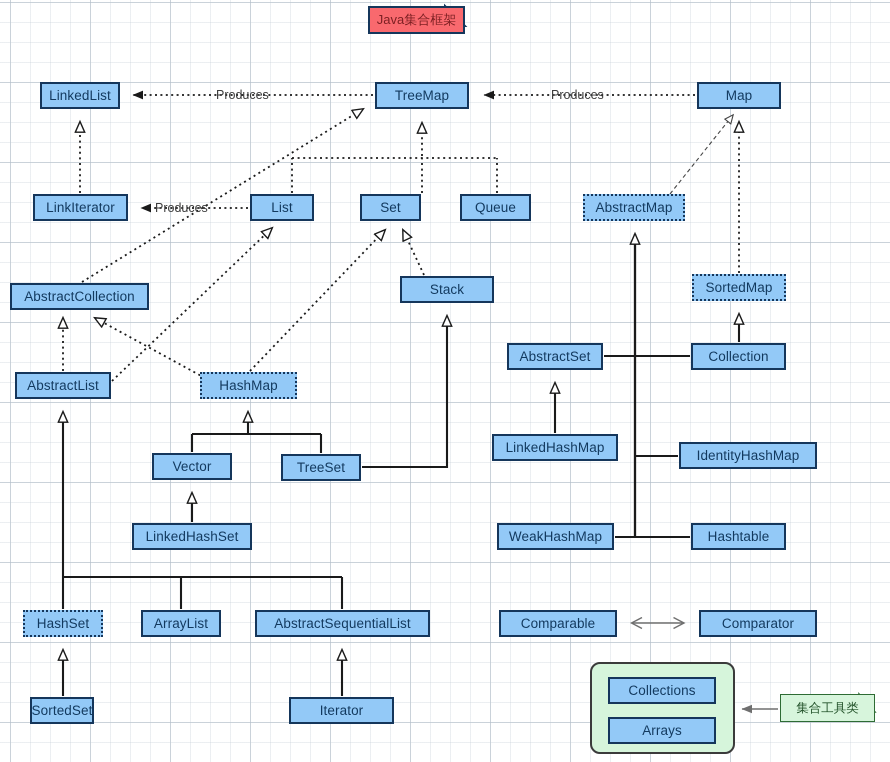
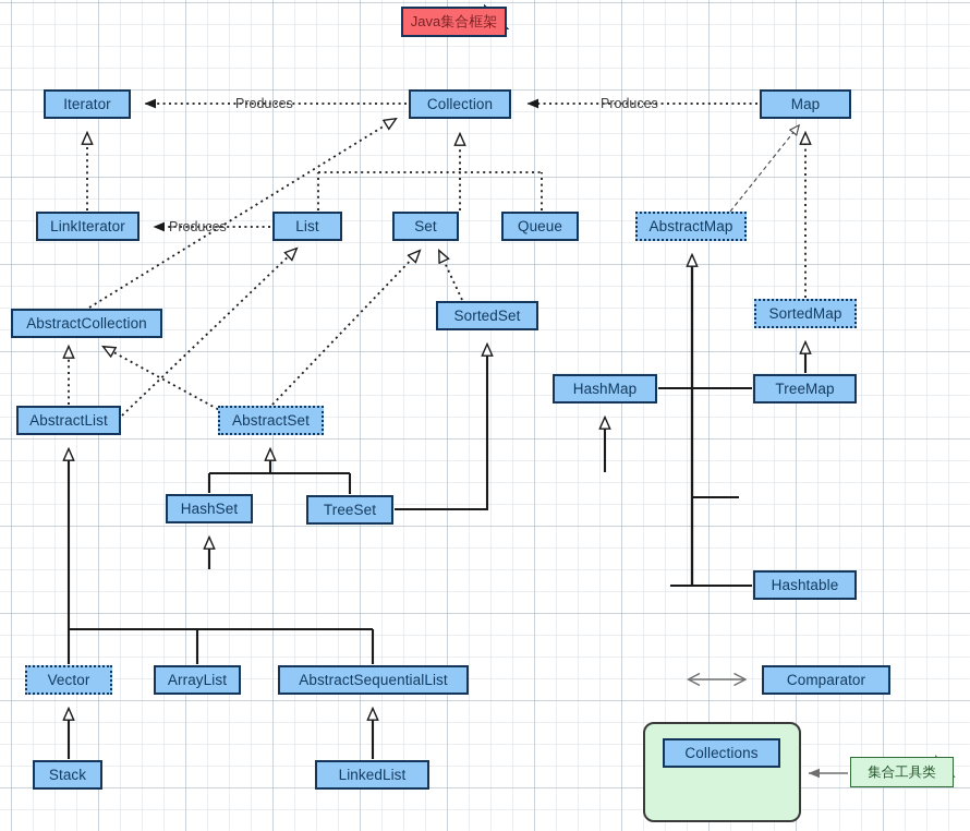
  Java集合框架
  集合工具类
  Produces
  Produces
  Produces
- LinkedList
+ Iterator
- TreeMap
+ Collection
  Map
  LinkIterator
  List
  Set
  Queue
  AbstractMap
  AbstractCollection
- Stack
+ SortedSet
  SortedMap
- AbstractSet
+ HashMap
- Collection
+ TreeMap
  AbstractList
- HashMap
+ AbstractSet
- LinkedHashMap
- IdentityHashMap
- Vector
+ HashSet
  TreeSet
- LinkedHashSet
- WeakHashMap
  Hashtable
- HashSet
+ Vector
  ArrayList
  AbstractSequentialList
- Comparable
  Comparator
  Collections
- SortedSet
+ Stack
- Iterator
+ LinkedList
- Arrays
